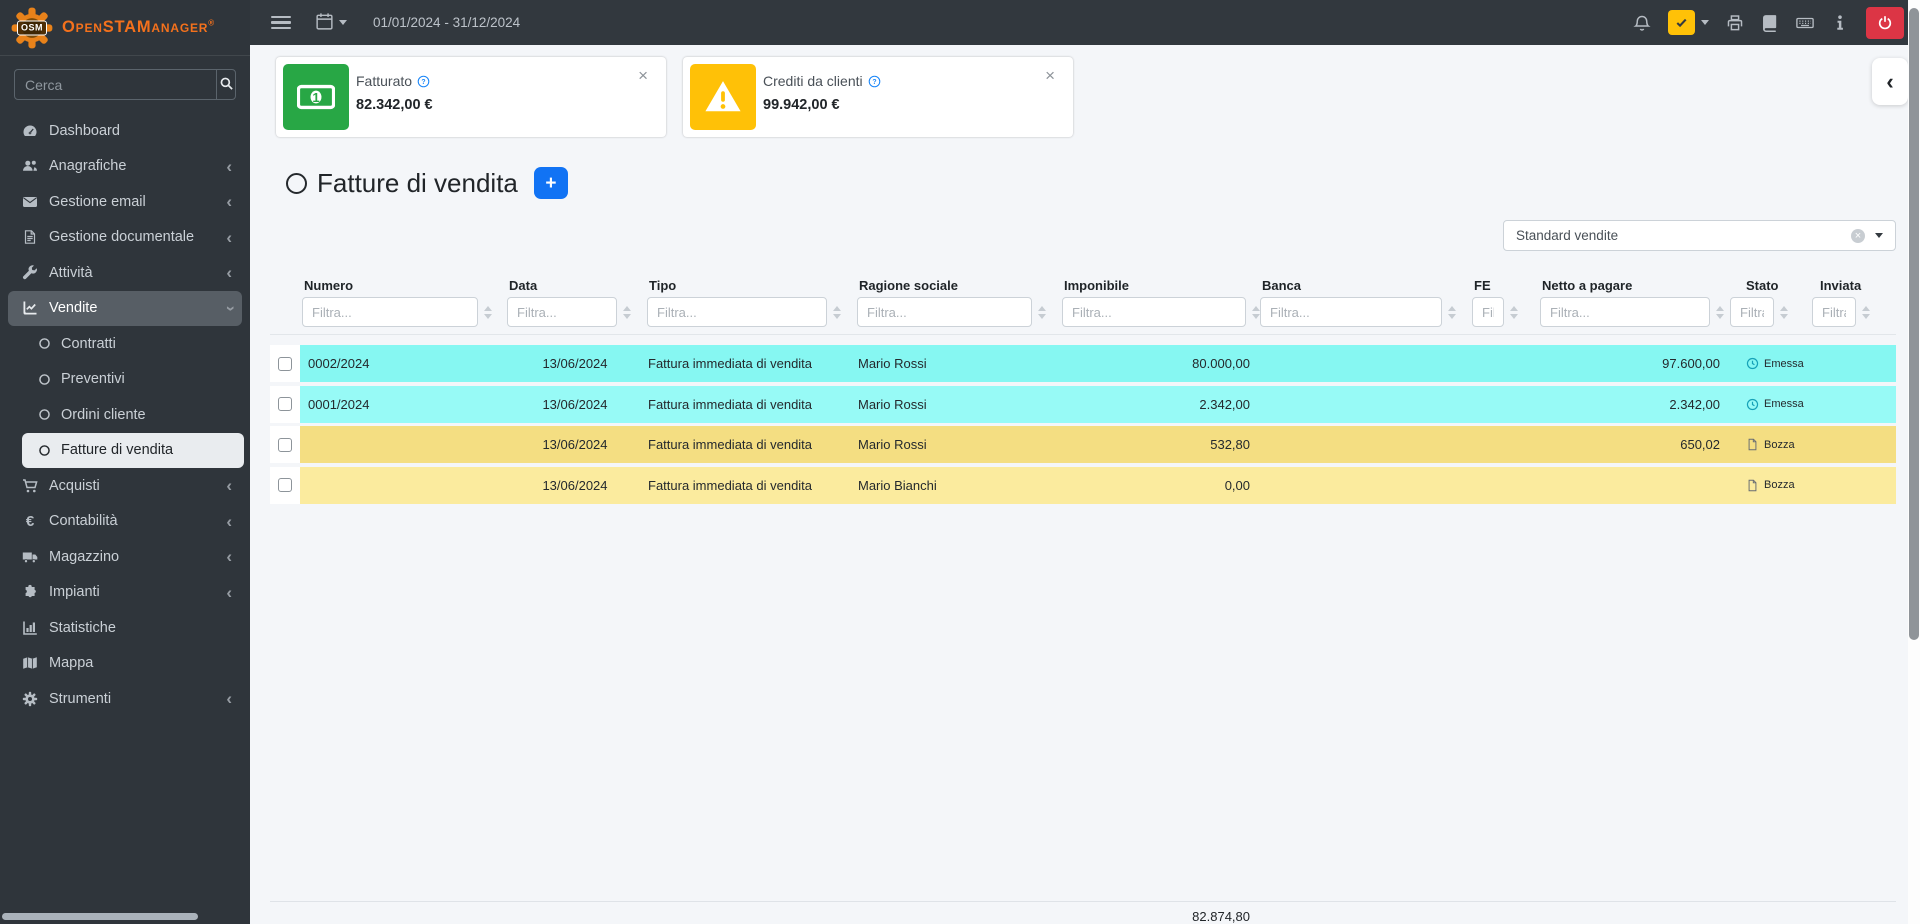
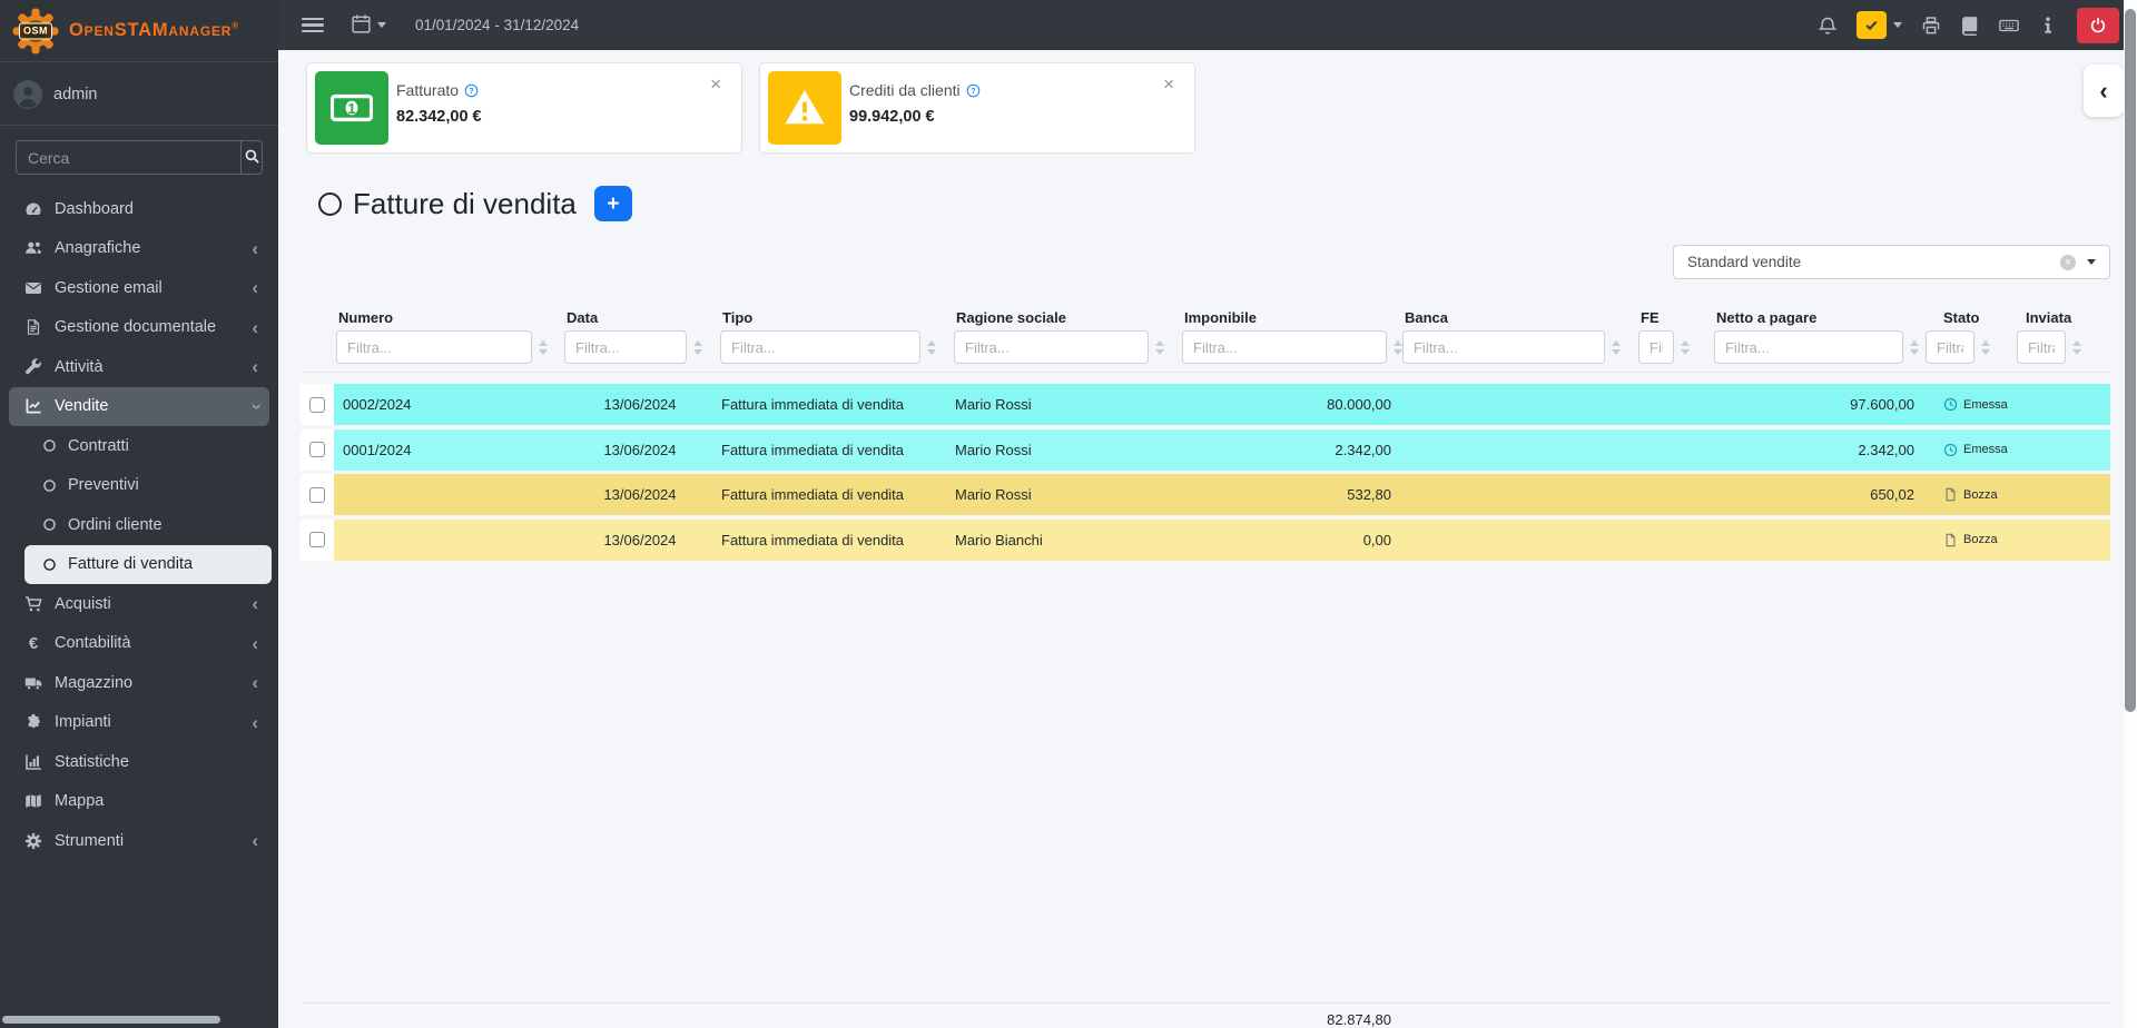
  OSM
  OpenSTAManager®
+ admin
  Cerca
  Dashboard
  Anagrafiche
  ‹
  Gestione email
  ‹
  Gestione documentale
  ‹
  Attività
  ‹
  Vendite
  Contratti
  Preventivi
  Ordini cliente
  Fatture di vendita
  Acquisti
  ‹
  €
  Contabilità
  ‹
  Magazzino
  ‹
  Impianti
  ‹
  Statistiche
  Mappa
  Strumenti
  ‹
  01/01/2024 - 31/12/2024
  1
  Fatturato
  82.342,00 €
  ×
  Crediti da clienti
  99.942,00 €
  ×
  Fatture di vendita
  +
  Standard vendite
  ×
  Numero
  Filtra...
  Data
  Filtra...
  Tipo
  Filtra...
  Ragione sociale
  Filtra...
  Imponibile
  Filtra...
  Banca
  Filtra...
  FE
  Netto a pagare
  Filtra...
  Stato
  Inviata
  0002/2024
  13/06/2024
  Fattura immediata di vendita
  Mario Rossi
  80.000,00
  97.600,00
  Emessa
  0001/2024
  13/06/2024
  Fattura immediata di vendita
  Mario Rossi
  2.342,00
  2.342,00
  Emessa
  13/06/2024
  Fattura immediata di vendita
  Mario Rossi
  532,80
  650,02
  Bozza
  13/06/2024
  Fattura immediata di vendita
  Mario Bianchi
  0,00
  Bozza
  82.874,80
  ‹
